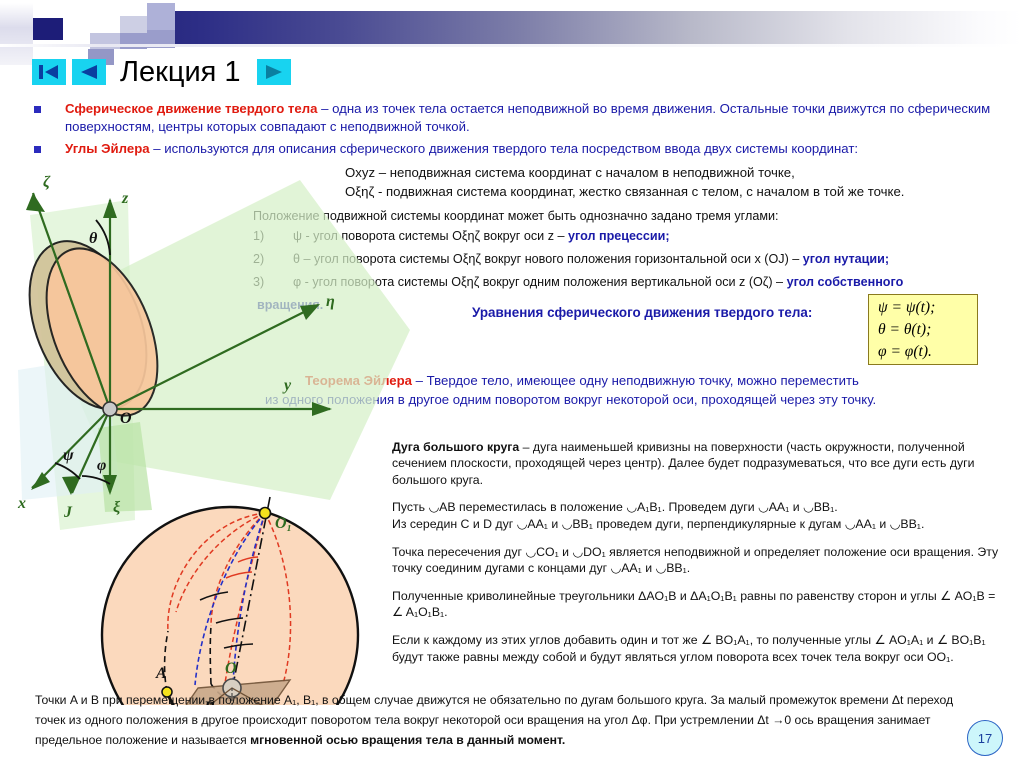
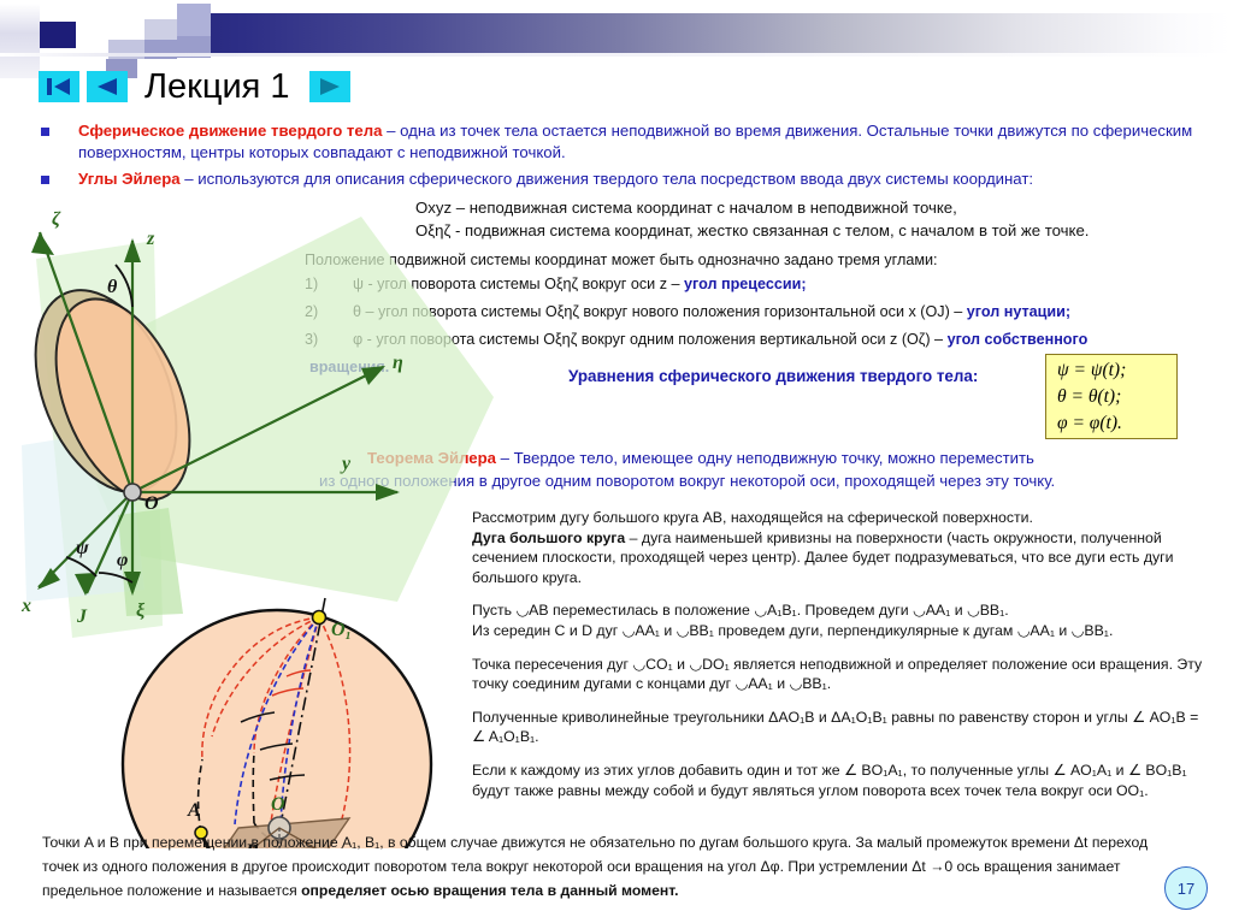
  Лекция 1
  Сферическое движение твердого тела – одна из точек тела остается неподвижной во время движения. Остальные точки движутся по сферическим поверхностям, центры которых совпадают с неподвижной точкой.
  Углы Эйлера – используются для описания сферического движения твердого тела посредством ввода двух системы координат:
  Oxyz – неподвижная система координат с началом в неподвижной точке,
  Oξηζ - подвижная система координат, жестко связанная с телом, с началом в той же точке.
  Положение подвижной системы координат может быть однозначно задано тремя углами:
  1)
  ψ - угол поворота системы Oξηζ вокруг оси z – угол прецессии;
  2)
  θ – угол поворота системы Oξηζ вокруг нового положения горизонтальной оси х (OJ) – угол нутации;
  3)
  φ - угол поворота системы Oξηζ вокруг одним положения вертикальной оси z (Oζ) – угол собственного
  вращени.
  Уравнения сферического движения твердого тела:
  ψ = ψ(t);
  θ = θ(t);
  φ = φ(t).
  Теорема Эйлера – Твердое тело, имеющее одну неподвижную точку, можно переместить
  из одного положения в другое одним поворотом вокруг некоторой оси, проходящей через эту точку.
+ Рассмотрим дугу большого круга АВ, находящейся на сферической поверхности.
  Дуга большого круга – дуга наименьшей кривизны на поверхности (часть окружности, полученной сечением плоскости, проходящей через центр). Далее будет подразумеваться, что все дуги есть дуги большого круга.
  Пусть ◡AB переместилась в положение ◡A₁B₁. Проведем дуги ◡AA₁ и ◡BB₁.
  Из середин C и D дуг ◡AA₁ и ◡BB₁ проведем дуги, перпендикулярные к дугам ◡AA₁ и ◡BB₁.
  Точка пересечения дуг ◡CO₁ и ◡DO₁ является неподвижной и определяет положение оси вращения. Эту точку соединим дугами с концами дуг ◡AA₁ и ◡BB₁.
  Полученные криволинейные треугольники ΔAO₁B и ΔA₁O₁B₁ равны по равенству сторон и углы ∠ AO₁B = ∠ A₁O₁B₁.
  Если к каждому из этих углов добавить один и тот же ∠ BO₁A₁, то полученные углы ∠ AO₁A₁ и ∠ BO₁B₁ будут также равны между собой и будут являться углом поворота всех точек тела вокруг оси OO₁.
  ζ
  z
  η
  y
  x
  J
  ξ
  θ
  ψ
  φ
  O
  O₁
  O
  A
- Точки A и B при перемещении в положение A₁, B₁, в общем случае движутся не обязательно по дугам большого круга. За малый промежуток времени Δt переход точек из одного положения в другое происходит поворотом тела вокруг некоторой оси вращения на угол Δφ. При устремлении Δt →0 ось вращения занимает предельное положение и называется мгновенной осью вращения тела в данный момент.
+ Точки A и B при перемещении в положение A₁, B₁, в общем случае движутся не обязательно по дугам большого круга. За малый промежуток времени Δt переход точек из одного положения в другое происходит поворотом тела вокруг некоторой оси вращения на угол Δφ. При устремлении Δt →0 ось вращения занимает предельное положение и называется определяет осью вращения тела в данный момент.
  17
